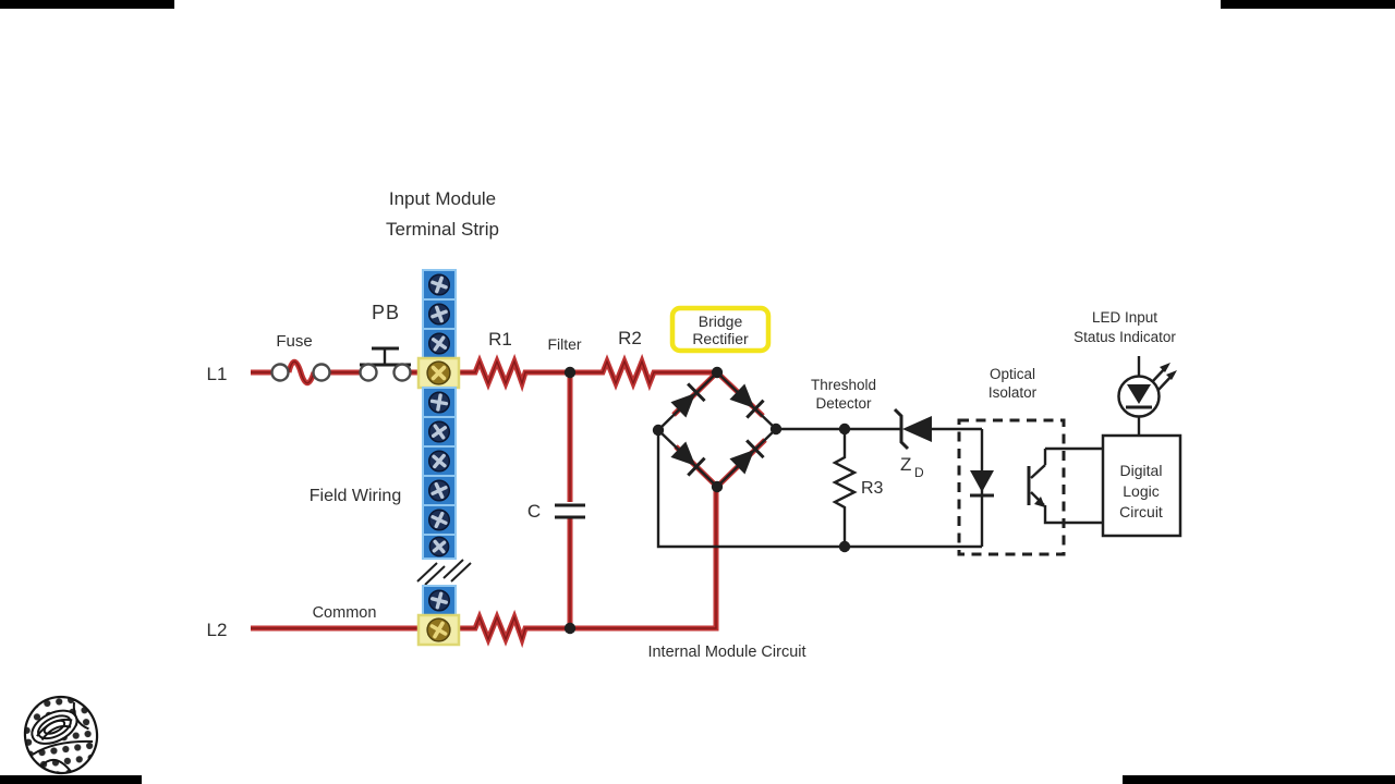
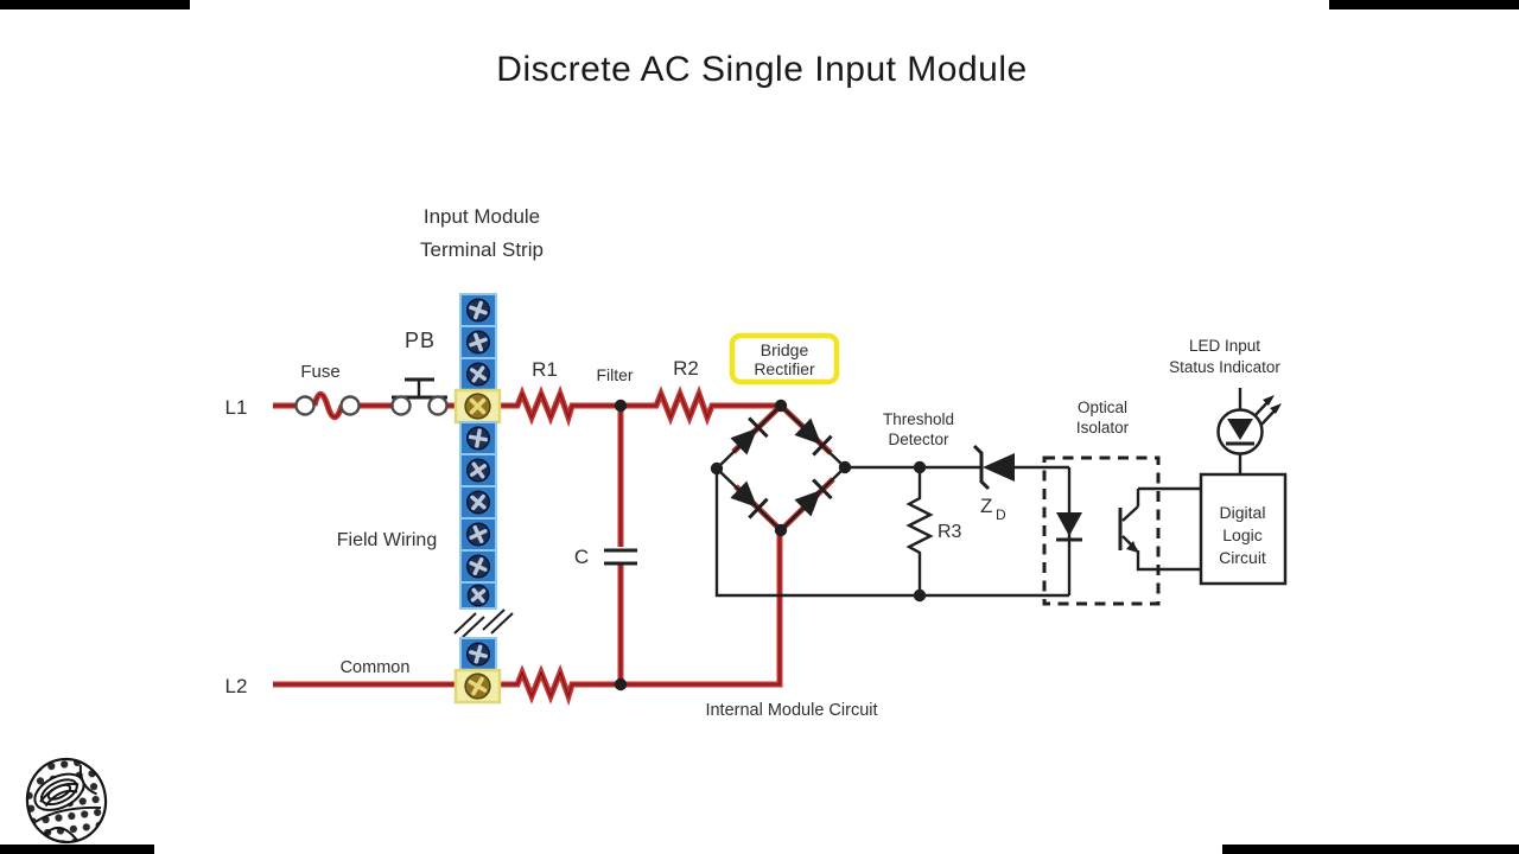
+ Discrete AC Single Input Module
  L1
  L2
  Fuse
  PB
  Input Module
  Terminal Strip
  R1
  Filter
  R2
  C
  Bridge
  Rectifier
  Threshold
  Detector
  R3
  Z
  D
  Optical
  Isolator
  LED Input
  Status Indicator
  Digital
  Logic
  Circuit
  Field Wiring
  Common
  Internal Module Circuit
